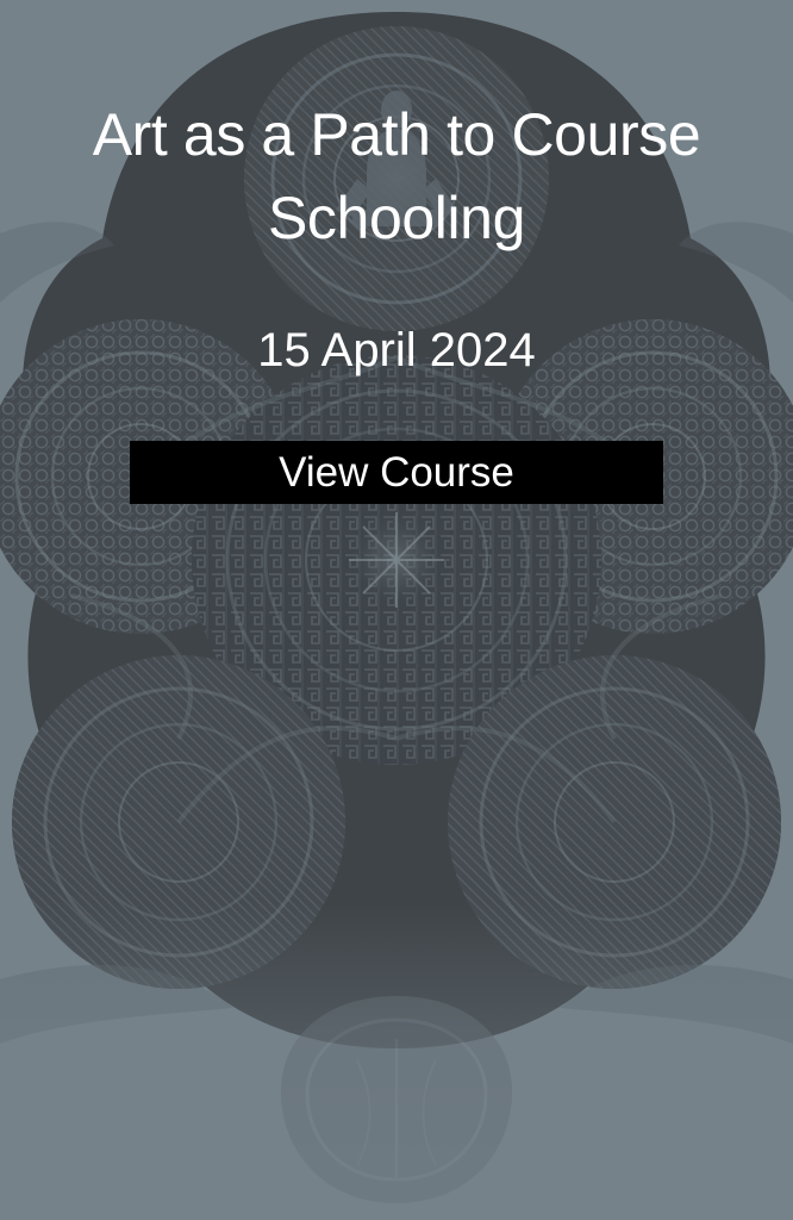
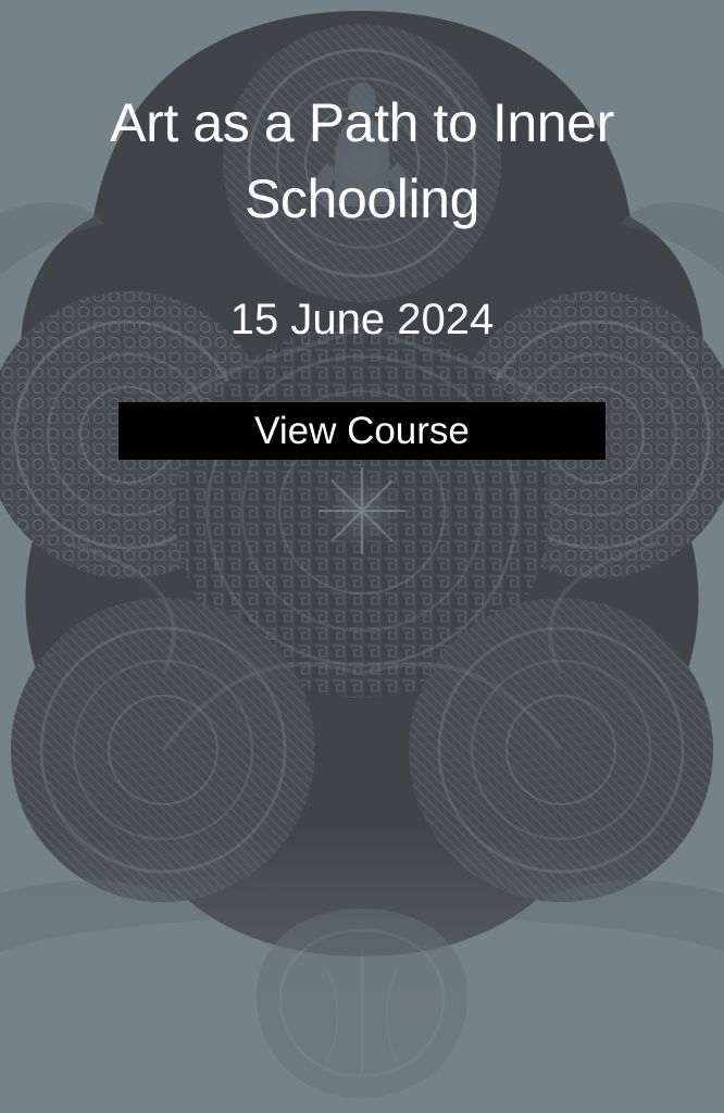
- Art as a Path to Course Schooling
+ Art as a Path to Inner Schooling
- 15 April 2024
+ 15 June 2024
  View Course
